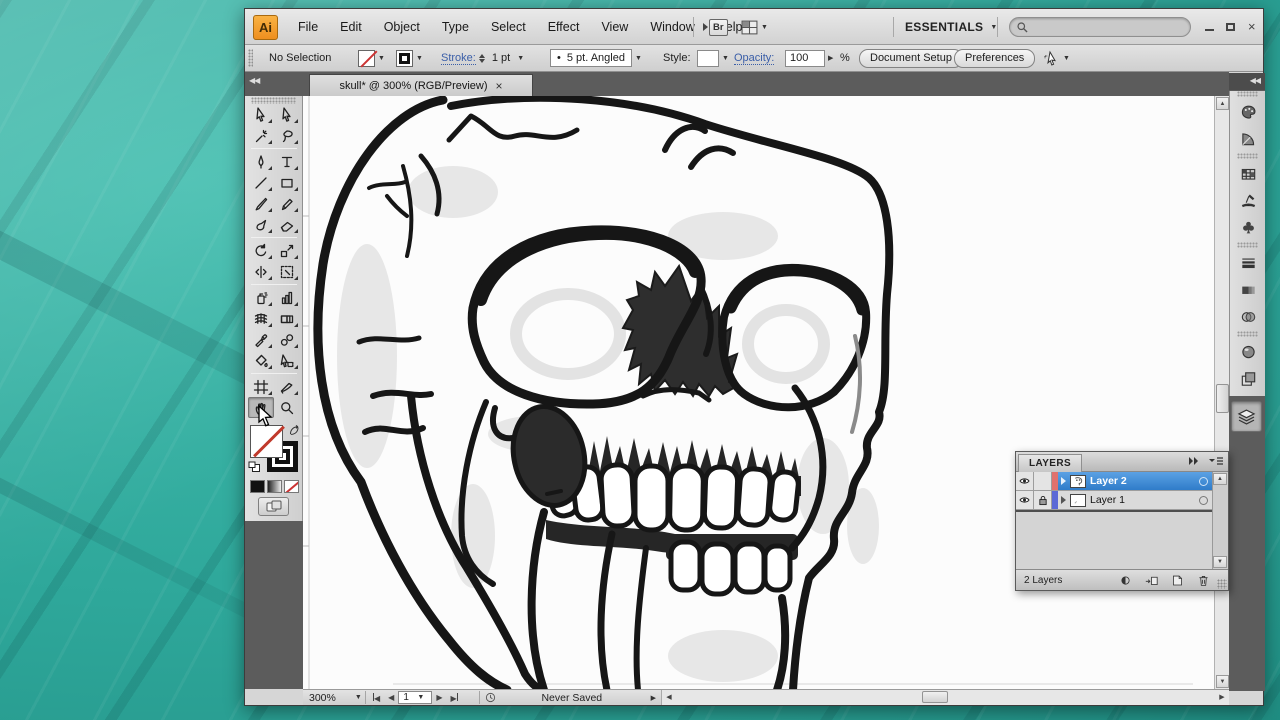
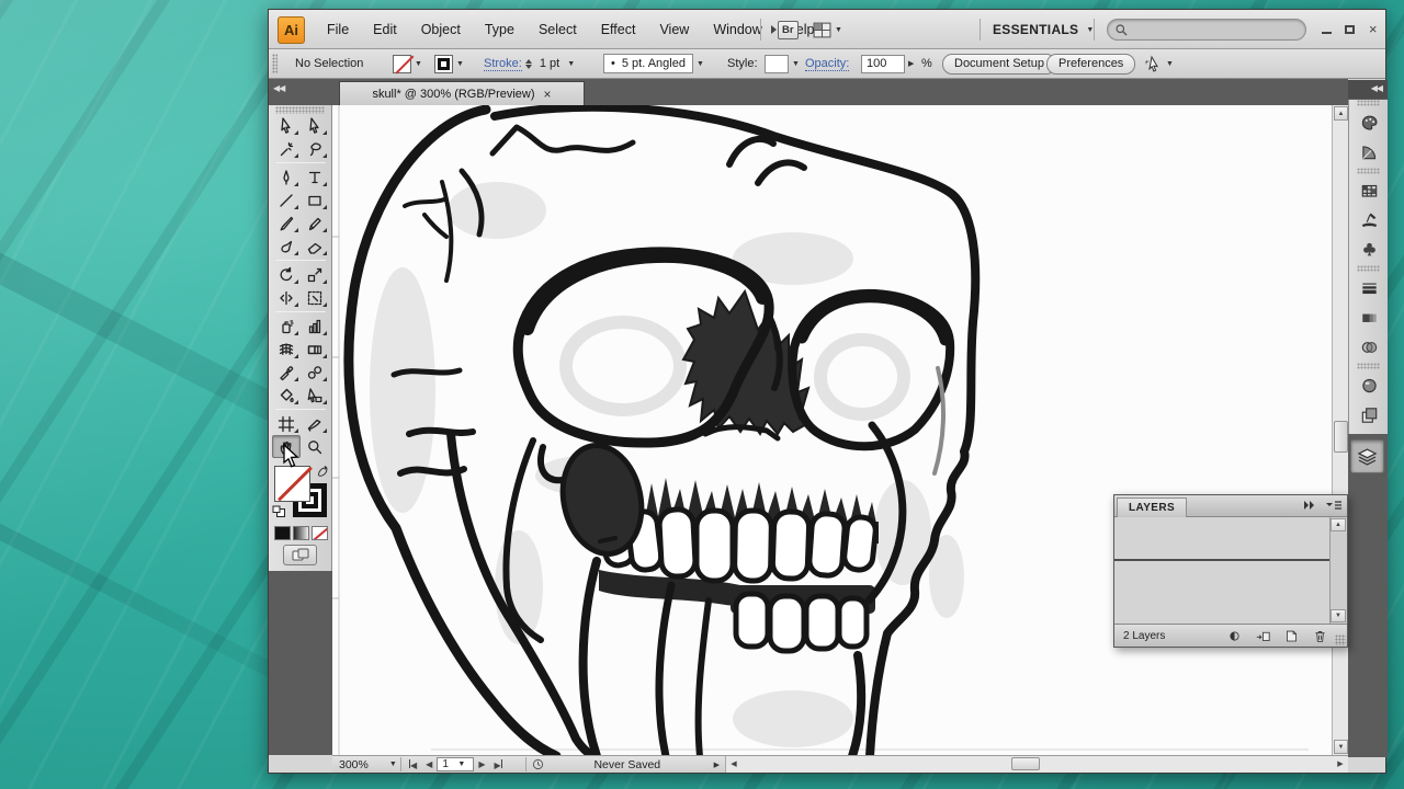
  Ai
  File
  Edit
  Object
  Type
  Select
  Effect
  View
  Window
  elp
  Br
  ESSENTIALS
  ×
  No Selection
  Stroke:
  1 pt
  •
  5 pt. Angled
  Style:
  Opacity:
  100
  %
  Document Setup
  Preferences
  ◀◀
  skull* @ 300% (RGB/Preview)
  ×
  ◀◀
  LAYERS
- Layer 2
- Layer 1
  2 Layers
  300%
  ◀
  ◀
  1
  ▶
  ▶
  Never Saved
